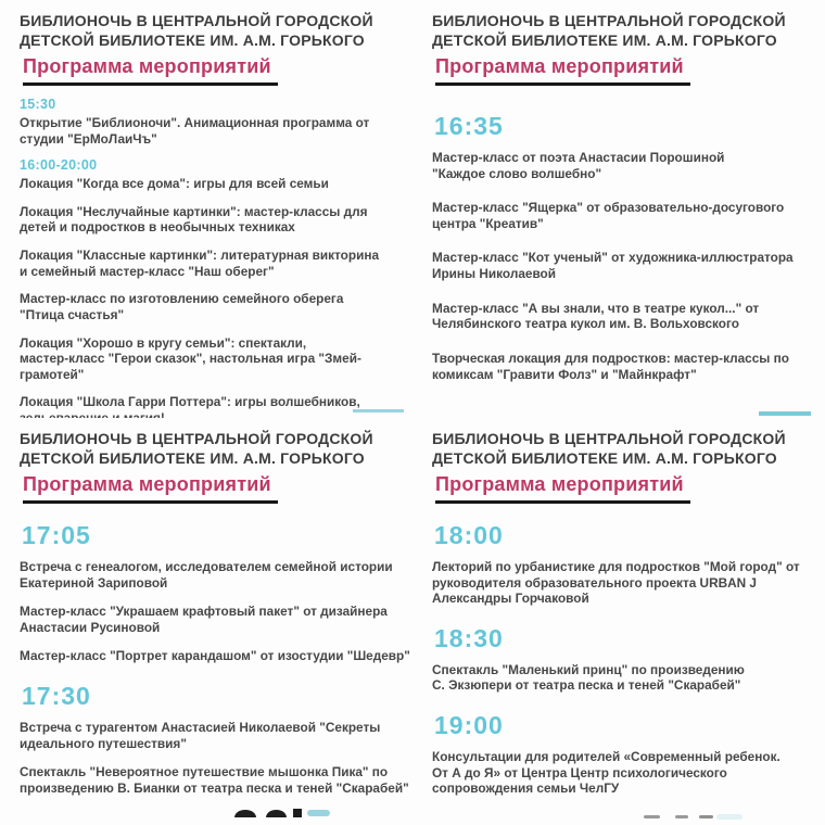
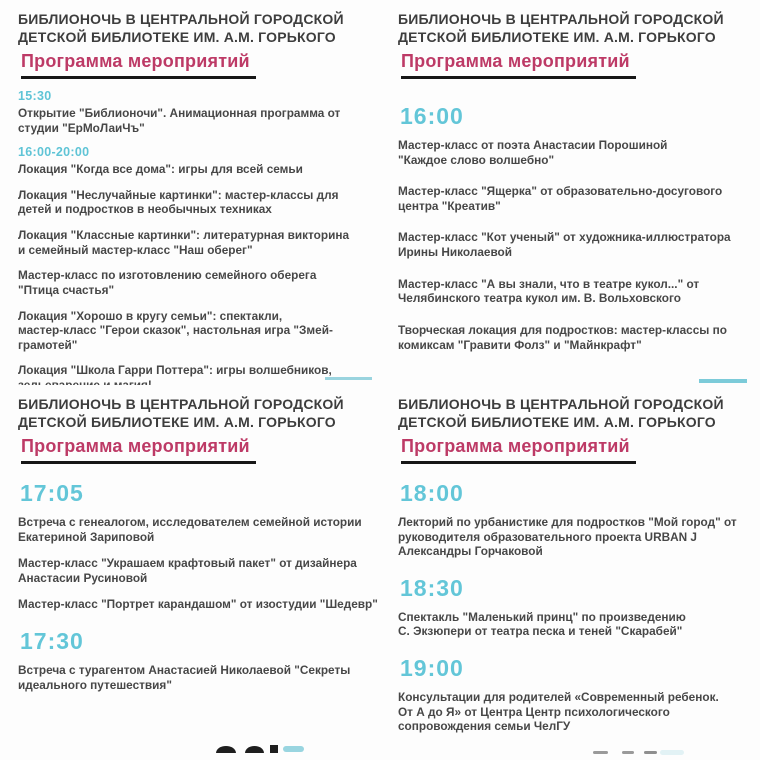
  БИБЛИОНОЧЬ В ЦЕНТРАЛЬНОЙ ГОРОДСКОЙ
  ДЕТСКОЙ БИБЛИОТЕКЕ ИМ. А.М. ГОРЬКОГО
  Программа мероприятий
  15:30
  Открытие "Библионочи". Анимационная программа от
  студии "ЕрМоЛаиЧъ"
  16:00-20:00
  Локация "Когда все дома": игры для всей семьи
  Локация "Неслучайные картинки": мастер-классы для
  детей и подростков в необычных техниках
  Локация "Классные картинки": литературная викторина
  и семейный мастер-класс "Наш оберег"
  Мастер-класс по изготовлению семейного оберега
  "Птица счастья"
  Локация "Хорошо в кругу семьи": спектакли,
  мастер-класс "Герои сказок", настольная игра "Змей-
  грамотей"
  Локация "Школа Гарри Поттера": игры волшебников,
  БИБЛИОНОЧЬ В ЦЕНТРАЛЬНОЙ ГОРОДСКОЙ
  ДЕТСКОЙ БИБЛИОТЕКЕ ИМ. А.М. ГОРЬКОГО
  Программа мероприятий
- 16:35
+ 16:00
  Мастер-класс от поэта Анастасии Порошиной
  "Каждое слово волшебно"
  Мастер-класс "Ящерка" от образовательно-досугового
  центра "Креатив"
  Мастер-класс "Кот ученый" от художника-иллюстратора
  Ирины Николаевой
  Мастер-класс "А вы знали, что в театре кукол..." от
  Челябинского театра кукол им. В. Вольховского
  Творческая локация для подростков: мастер-классы по
  комиксам "Гравити Фолз" и "Майнкрафт"
  БИБЛИОНОЧЬ В ЦЕНТРАЛЬНОЙ ГОРОДСКОЙ
  ДЕТСКОЙ БИБЛИОТЕКЕ ИМ. А.М. ГОРЬКОГО
  Программа мероприятий
  17:05
  Встреча с генеалогом, исследователем семейной истории
  Екатериной Зариповой
  Мастер-класс "Украшаем крафтовый пакет" от дизайнера
  Анастасии Русиновой
  Мастер-класс "Портрет карандашом" от изостудии "Шедевр"
  17:30
  Встреча с турагентом Анастасией Николаевой "Секреты
  идеального путешествия"
- Спектакль "Невероятное путешествие мышонка Пика" по
- произведению В. Бианки от театра песка и теней "Скарабей"
  БИБЛИОНОЧЬ В ЦЕНТРАЛЬНОЙ ГОРОДСКОЙ
  ДЕТСКОЙ БИБЛИОТЕКЕ ИМ. А.М. ГОРЬКОГО
  Программа мероприятий
  18:00
  Лекторий по урбанистике для подростков "Мой город" от
  руководителя образовательного проекта URBAN J
  Александры Горчаковой
  18:30
  Спектакль "Маленький принц" по произведению
  С. Экзюпери от театра песка и теней "Скарабей"
  19:00
  Консультации для родителей «Современный ребенок.
  От А до Я» от Центра Центр психологического
  сопровождения семьи ЧелГУ
